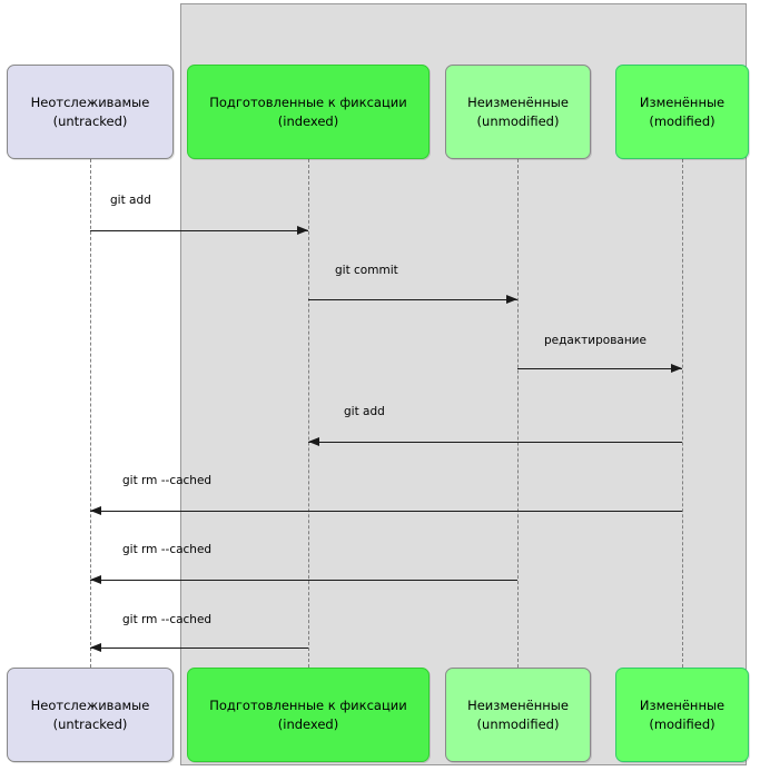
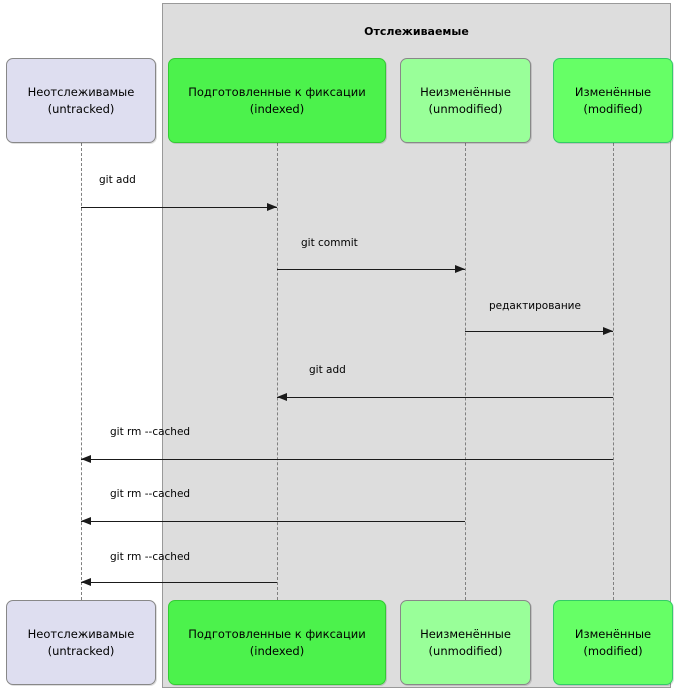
+ Отслеживаемые
  Неотслеживамые
  (untracked)
  Неотслеживамые
  (untracked)
  Подготовленные к фиксации
  (indexed)
  Подготовленные к фиксации
  (indexed)
  Неизменённые
  (unmodified)
  Неизменённые
  (unmodified)
  Изменённые
  (modified)
  Изменённые
  (modified)
  git add
  git commit
  редактирование
  git add
  git rm --cached
  git rm --cached
  git rm --cached
